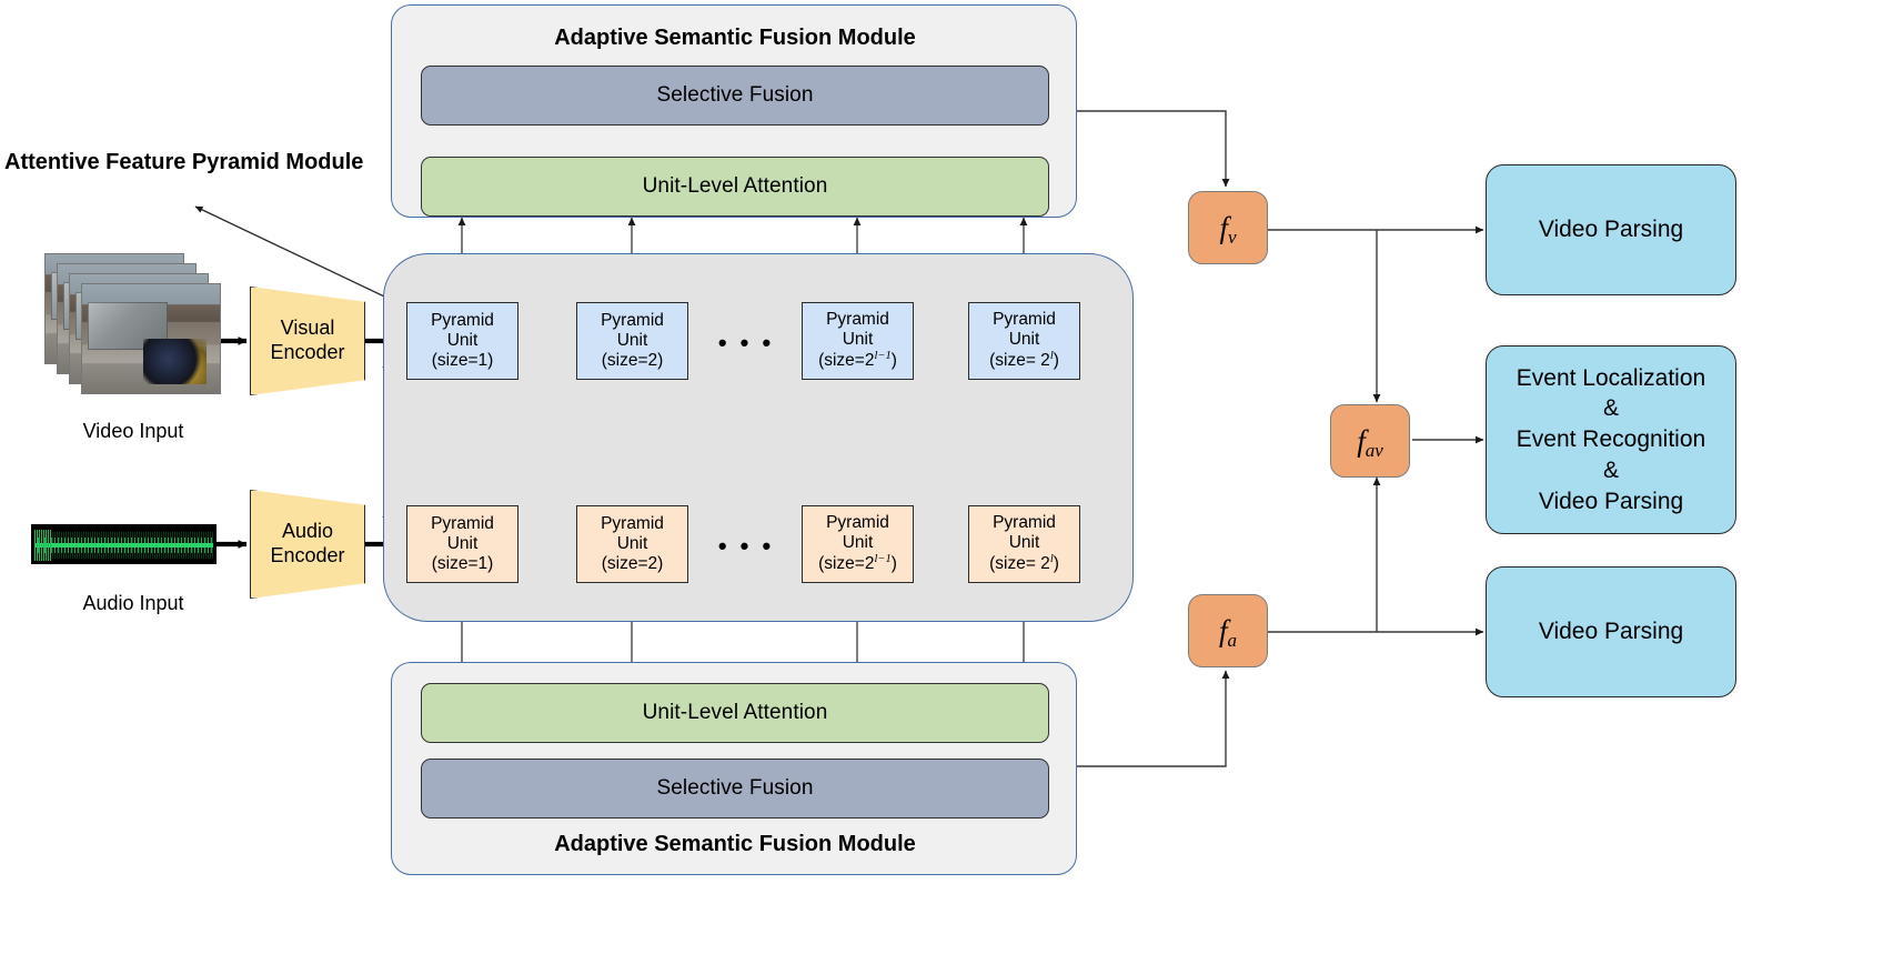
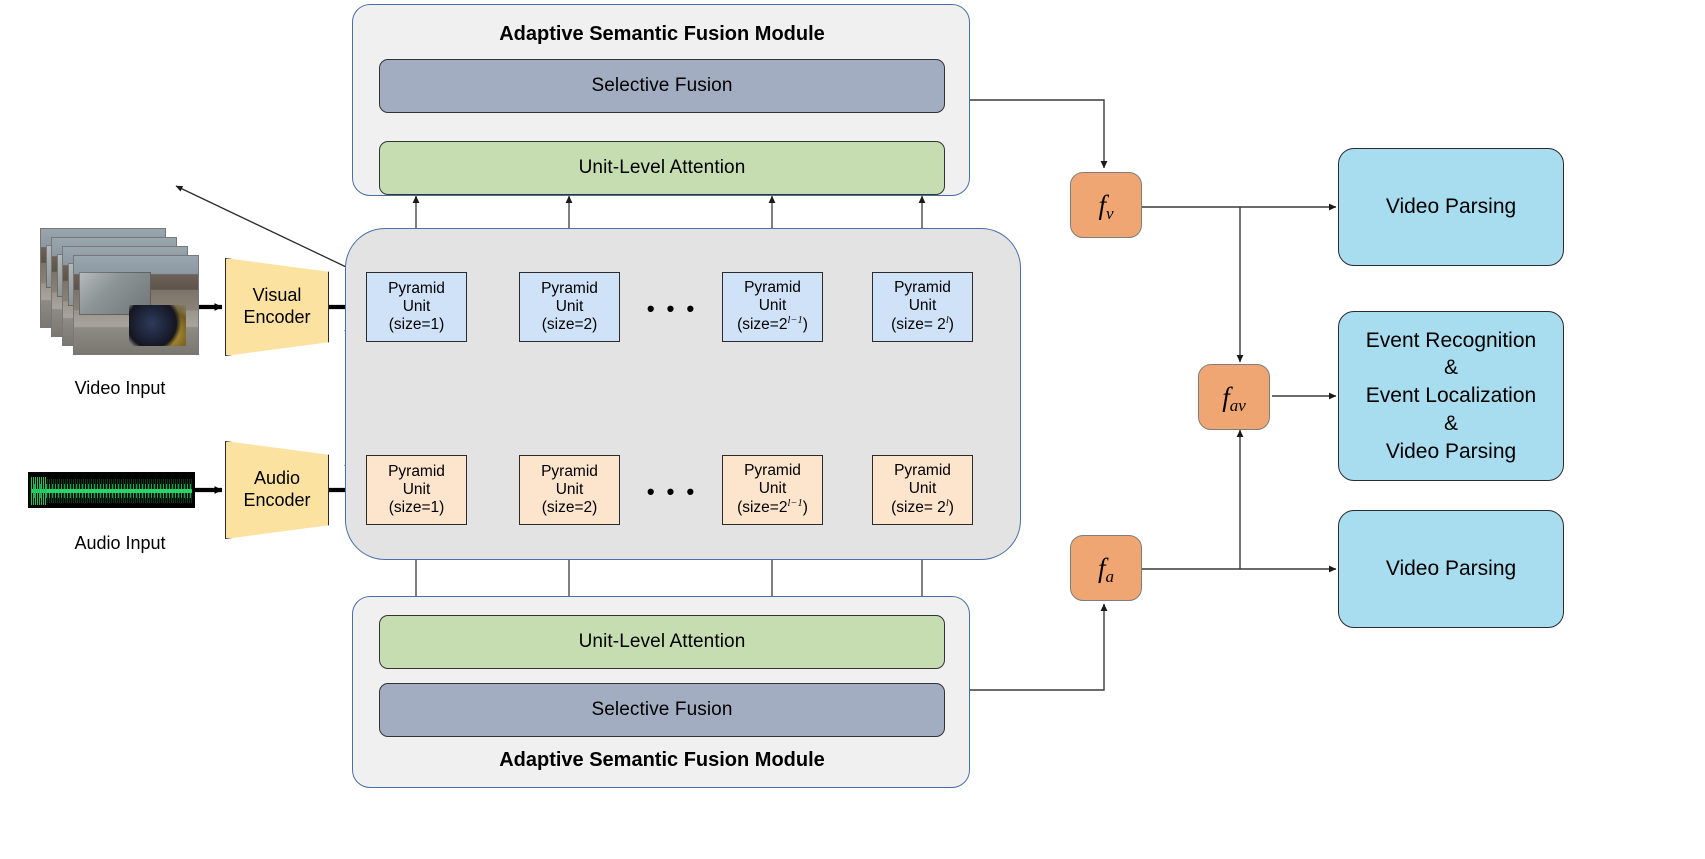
- Attentive Feature Pyramid Module
  Video Input
  Audio Input
  Visual
  Encoder
  Audio
  Encoder
  Adaptive Semantic Fusion Module
  Selective Fusion
  Unit-Level Attention
  Pyramid
  Unit
  (size=1)
  Pyramid
  Unit
  (size=2)
  Pyramid
  Unit
  (size=2l−1)
  Pyramid
  Unit
  (size= 2l)
  Pyramid
  Unit
  (size=1)
  Pyramid
  Unit
  (size=2)
  Pyramid
  Unit
  (size=2l−1)
  Pyramid
  Unit
  (size= 2l)
  • • •
  • • •
  Unit-Level Attention
  Selective Fusion
  Adaptive Semantic Fusion Module
  fv
  fav
  fa
  Video Parsing
- Event Localization
+ Event Recognition
  &
- Event Recognition
+ Event Localization
  &
  Video Parsing
  Video Parsing
